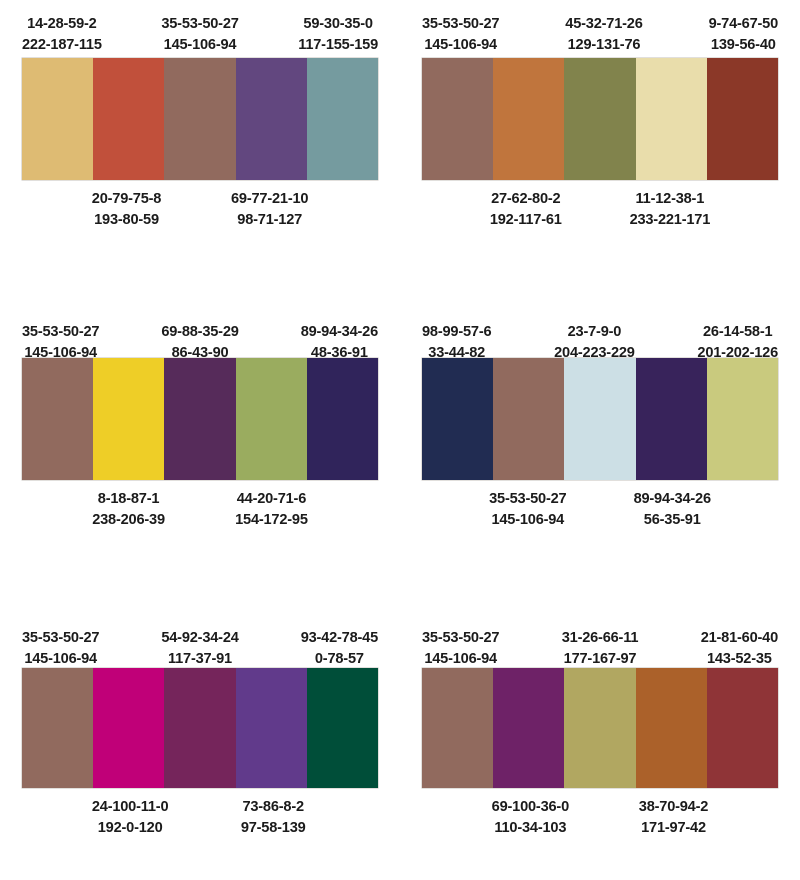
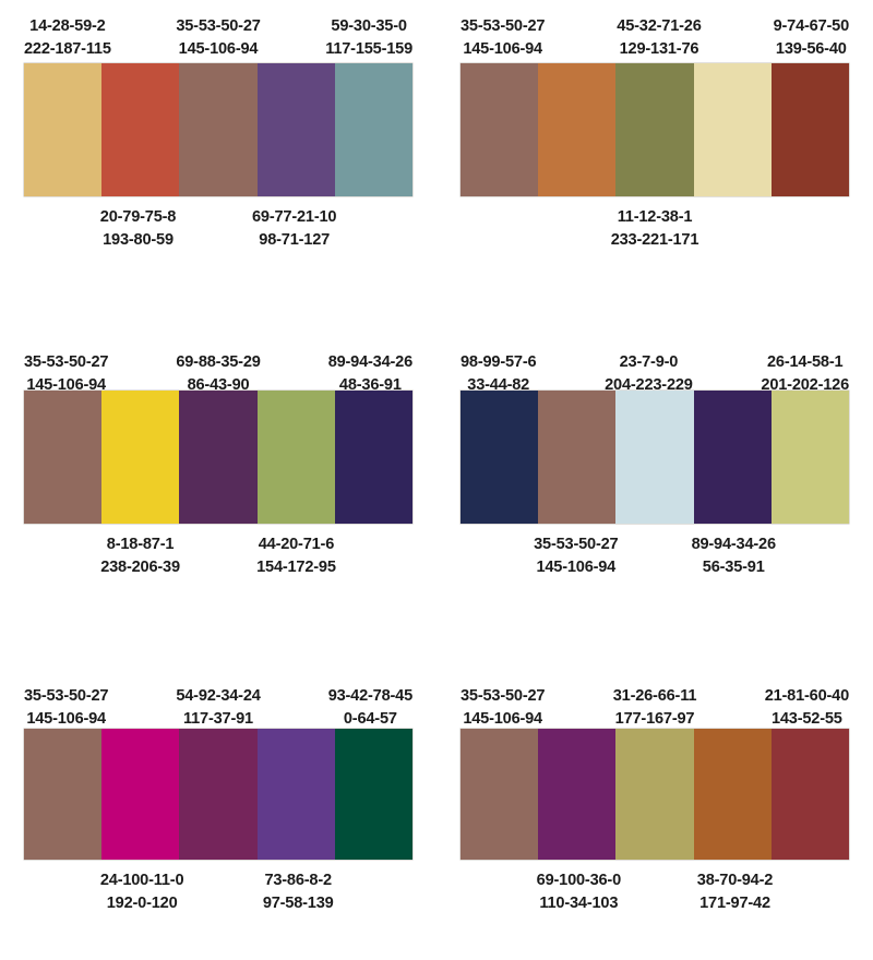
  14-28-59-2
  222-187-115
  35-53-50-27
  145-106-94
  59-30-35-0
  117-155-159
  20-79-75-8
  193-80-59
  69-77-21-10
  98-71-127
  35-53-50-27
  145-106-94
  45-32-71-26
  129-131-76
  9-74-67-50
  139-56-40
- 27-62-80-2
- 192-117-61
  11-12-38-1
  233-221-171
  35-53-50-27
  145-106-94
  69-88-35-29
  86-43-90
  89-94-34-26
  48-36-91
  8-18-87-1
  238-206-39
  44-20-71-6
  154-172-95
  98-99-57-6
  33-44-82
  23-7-9-0
  204-223-229
  26-14-58-1
  201-202-126
  35-53-50-27
  145-106-94
  89-94-34-26
  56-35-91
  35-53-50-27
  145-106-94
  54-92-34-24
  117-37-91
  93-42-78-45
- 0-78-57
+ 0-64-57
  24-100-11-0
  192-0-120
  73-86-8-2
  97-58-139
  35-53-50-27
  145-106-94
  31-26-66-11
  177-167-97
  21-81-60-40
- 143-52-35
+ 143-52-55
  69-100-36-0
  110-34-103
  38-70-94-2
  171-97-42
